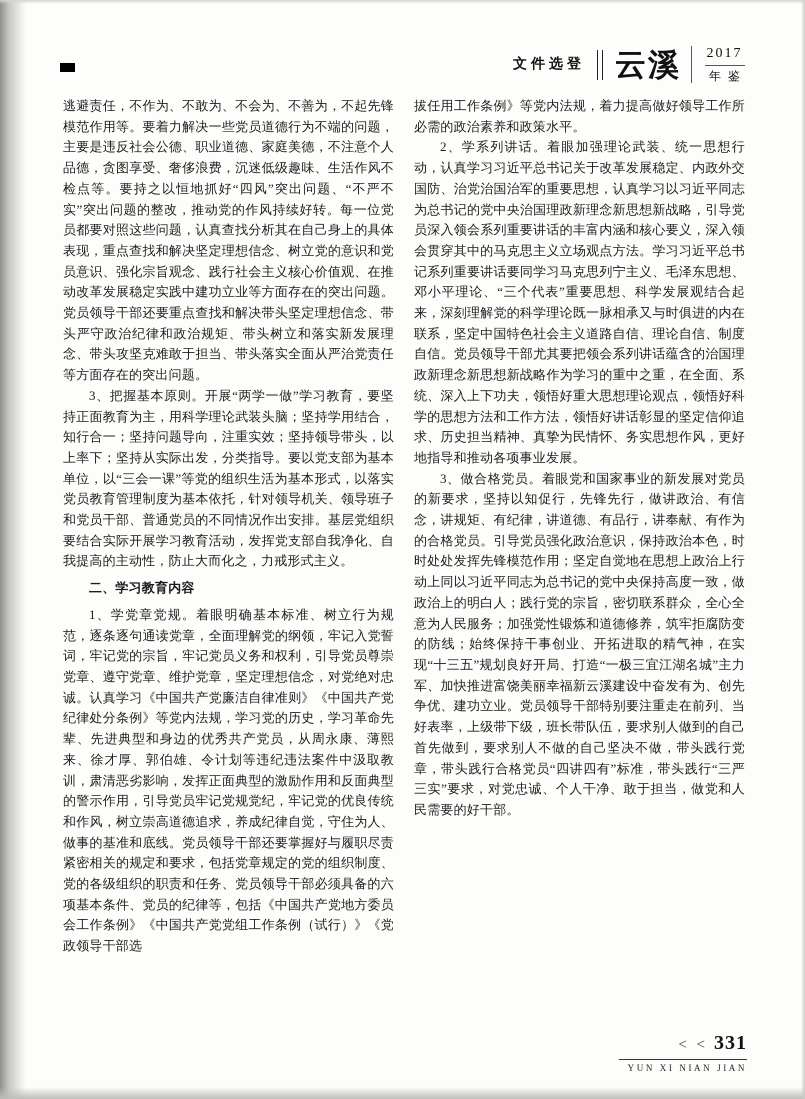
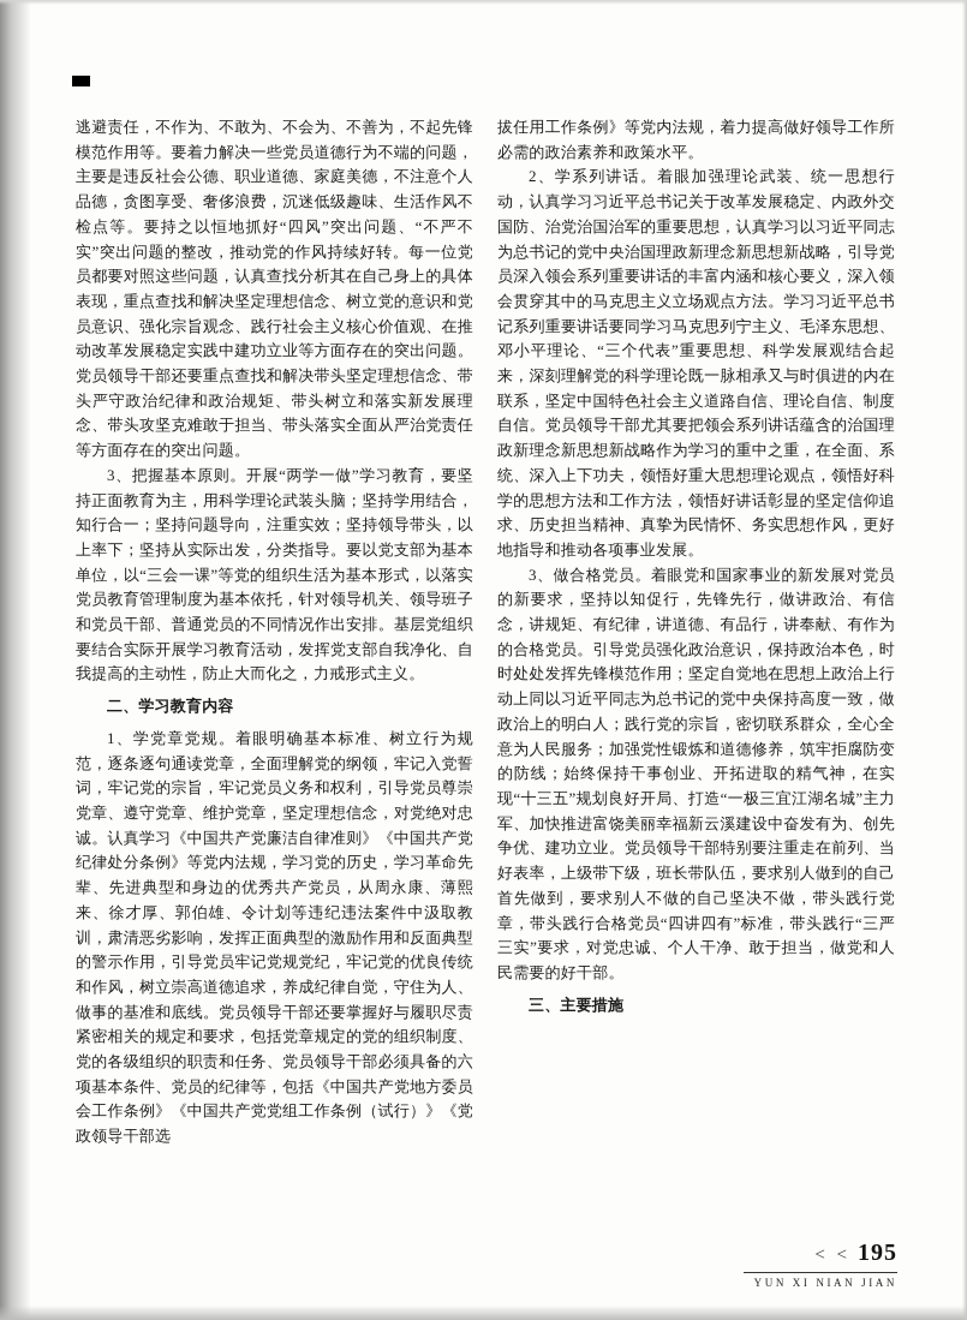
- 文件选登
- 云溪
- 2017
- 年鉴
  逃避责任，不作为、不敢为、不会为、不善为，不起先锋模范作用等。要着力解决一些党员道德行为不端的问题，主要是违反社会公德、职业道德、家庭美德，不注意个人品德，贪图享受、奢侈浪费，沉迷低级趣味、生活作风不检点等。要持之以恒地抓好“四风”突出问题、“不严不实”突出问题的整改，推动党的作风持续好转。每一位党员都要对照这些问题，认真查找分析其在自己身上的具体表现，重点查找和解决坚定理想信念、树立党的意识和党员意识、强化宗旨观念、践行社会主义核心价值观、在推动改革发展稳定实践中建功立业等方面存在的突出问题。党员领导干部还要重点查找和解决带头坚定理想信念、带头严守政治纪律和政治规矩、带头树立和落实新发展理念、带头攻坚克难敢于担当、带头落实全面从严治党责任等方面存在的突出问题。
  3、把握基本原则。开展“两学一做”学习教育，要坚持正面教育为主，用科学理论武装头脑；坚持学用结合，知行合一；坚持问题导向，注重实效；坚持领导带头，以上率下；坚持从实际出发，分类指导。要以党支部为基本单位，以“三会一课”等党的组织生活为基本形式，以落实党员教育管理制度为基本依托，针对领导机关、领导班子和党员干部、普通党员的不同情况作出安排。基层党组织要结合实际开展学习教育活动，发挥党支部自我净化、自我提高的主动性，防止大而化之，力戒形式主义。
  二、学习教育内容
  1、学党章党规。着眼明确基本标准、树立行为规范，逐条逐句通读党章，全面理解党的纲领，牢记入党誓词，牢记党的宗旨，牢记党员义务和权利，引导党员尊崇党章、遵守党章、维护党章，坚定理想信念，对党绝对忠诚。认真学习《中国共产党廉洁自律准则》《中国共产党纪律处分条例》等党内法规，学习党的历史，学习革命先辈、先进典型和身边的优秀共产党员，从周永康、薄熙来、徐才厚、郭伯雄、令计划等违纪违法案件中汲取教训，肃清恶劣影响，发挥正面典型的激励作用和反面典型的警示作用，引导党员牢记党规党纪，牢记党的优良传统和作风，树立崇高道德追求，养成纪律自觉，守住为人、做事的基准和底线。党员领导干部还要掌握好与履职尽责紧密相关的规定和要求，包括党章规定的党的组织制度、党的各级组织的职责和任务、党员领导干部必须具备的六项基本条件、党员的纪律等，包括《中国共产党地方委员会工作条例》《中国共产党党组工作条例（试行）》《党政领导干部选
  拔任用工作条例》等党内法规，着力提高做好领导工作所必需的政治素养和政策水平。
  2、学系列讲话。着眼加强理论武装、统一思想行动，认真学习习近平总书记关于改革发展稳定、内政外交国防、治党治国治军的重要思想，认真学习以习近平同志为总书记的党中央治国理政新理念新思想新战略，引导党员深入领会系列重要讲话的丰富内涵和核心要义，深入领会贯穿其中的马克思主义立场观点方法。学习习近平总书记系列重要讲话要同学习马克思列宁主义、毛泽东思想、邓小平理论、“三个代表”重要思想、科学发展观结合起来，深刻理解党的科学理论既一脉相承又与时俱进的内在联系，坚定中国特色社会主义道路自信、理论自信、制度自信。党员领导干部尤其要把领会系列讲话蕴含的治国理政新理念新思想新战略作为学习的重中之重，在全面、系统、深入上下功夫，领悟好重大思想理论观点，领悟好科学的思想方法和工作方法，领悟好讲话彰显的坚定信仰追求、历史担当精神、真挚为民情怀、务实思想作风，更好地指导和推动各项事业发展。
  3、做合格党员。着眼党和国家事业的新发展对党员的新要求，坚持以知促行，先锋先行，做讲政治、有信念，讲规矩、有纪律，讲道德、有品行，讲奉献、有作为的合格党员。引导党员强化政治意识，保持政治本色，时时处处发挥先锋模范作用；坚定自觉地在思想上政治上行动上同以习近平同志为总书记的党中央保持高度一致，做政治上的明白人；践行党的宗旨，密切联系群众，全心全意为人民服务；加强党性锻炼和道德修养，筑牢拒腐防变的防线；始终保持干事创业、开拓进取的精气神，在实现“十三五”规划良好开局、打造“一极三宜江湖名城”主力军、加快推进富饶美丽幸福新云溪建设中奋发有为、创先争优、建功立业。党员领导干部特别要注重走在前列、当好表率，上级带下级，班长带队伍，要求别人做到的自己首先做到，要求别人不做的自己坚决不做，带头践行党章，带头践行合格党员“四讲四有”标准，带头践行“三严三实”要求，对党忠诚、个人干净、敢于担当，做党和人民需要的好干部。
+ 三、主要措施
  < <
- 331
+ 195
  YUN XI NIAN JIAN
